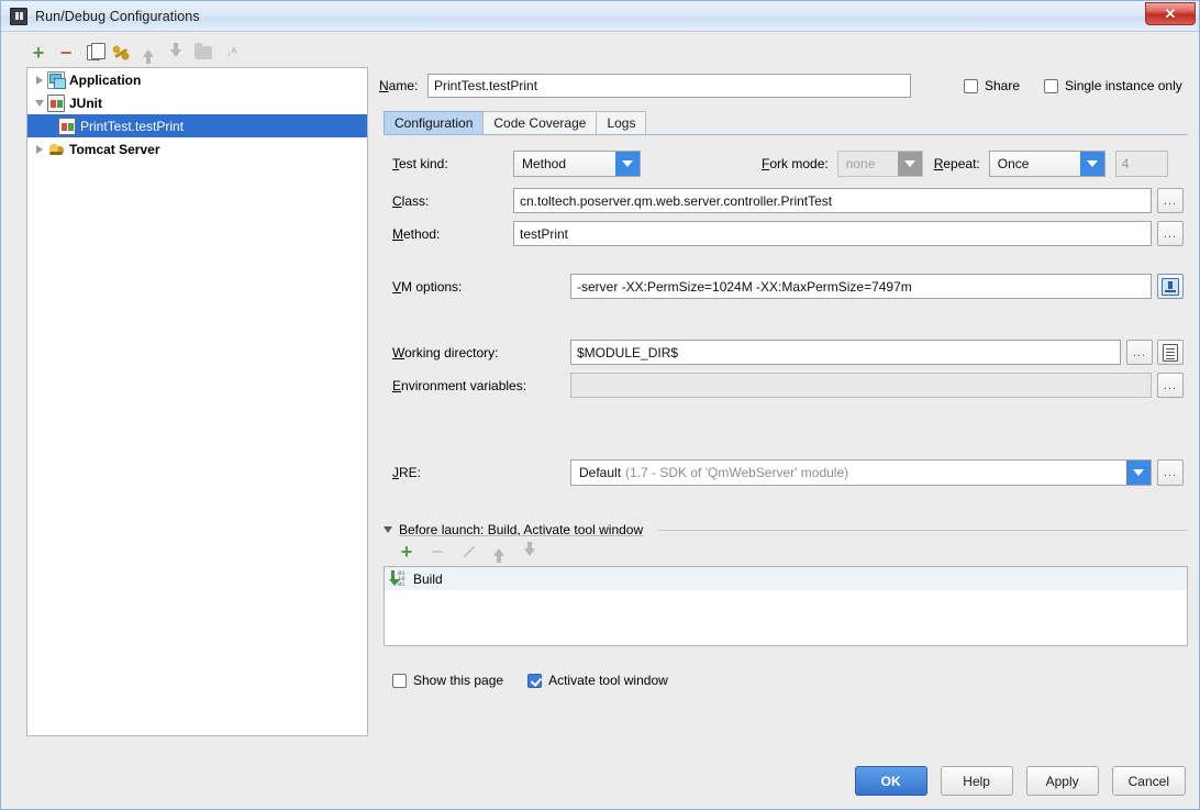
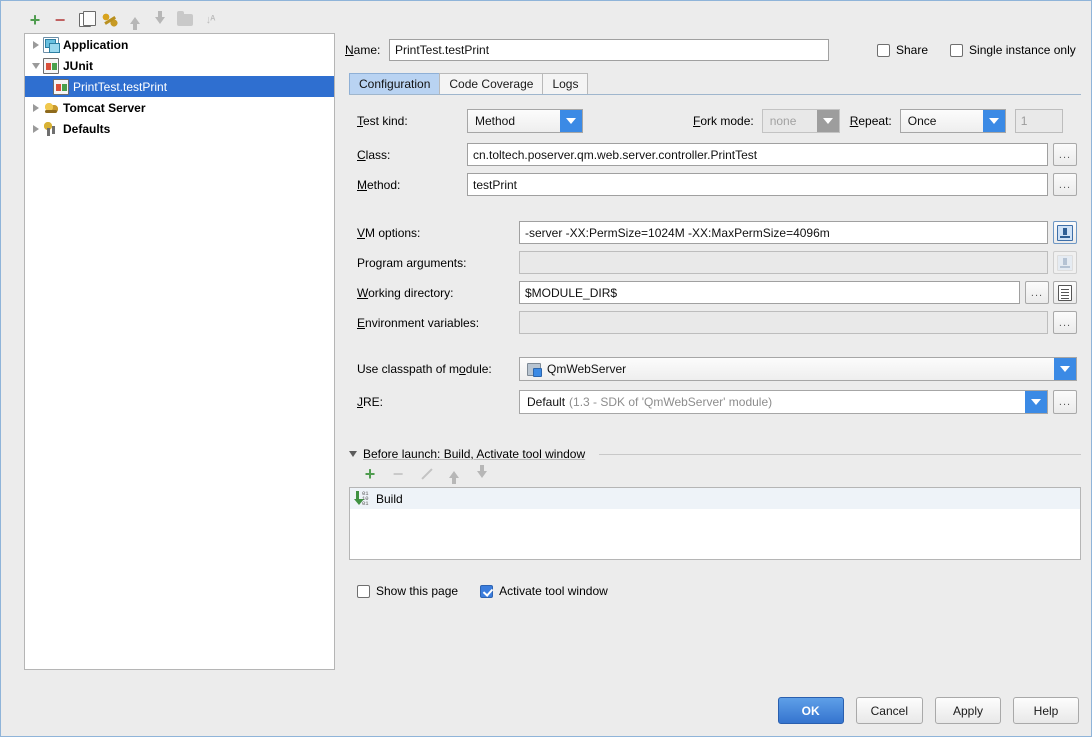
- Run/Debug Configurations
- ✕
  +
  −
  ↓ᴬ
  Application
  JUnit
  PrintTest.testPrint
  Tomcat Server
+ Defaults
  Name:
  PrintTest.testPrint
  Share
  Single instance only
  Configuration
  Code Coverage
  Logs
  Test kind:
  Method
  Fork mode:
  none
  Repeat:
  Once
- 4
+ 1
  Class:
  cn.toltech.poserver.qm.web.server.controller.PrintTest
  ...
  Method:
  testPrint
  ...
  VM options:
- -server -XX:PermSize=1024M -XX:MaxPermSize=7497m
+ -server -XX:PermSize=1024M -XX:MaxPermSize=4096m
+ Program arguments:
  Working directory:
  $MODULE_DIR$
  ...
  Environment variables:
  ...
+ Use classpath of module:
+ QmWebServer
  JRE:
  Default
- (1.7 - SDK of 'QmWebServer' module)
+ (1.3 - SDK of 'QmWebServer' module)
  ...
  Before launch: Build, Activate tool window
  +
  −
  Build
  Show this page
  Activate tool window
  OK
- Help
+ Cancel
  Apply
- Cancel
+ Help
